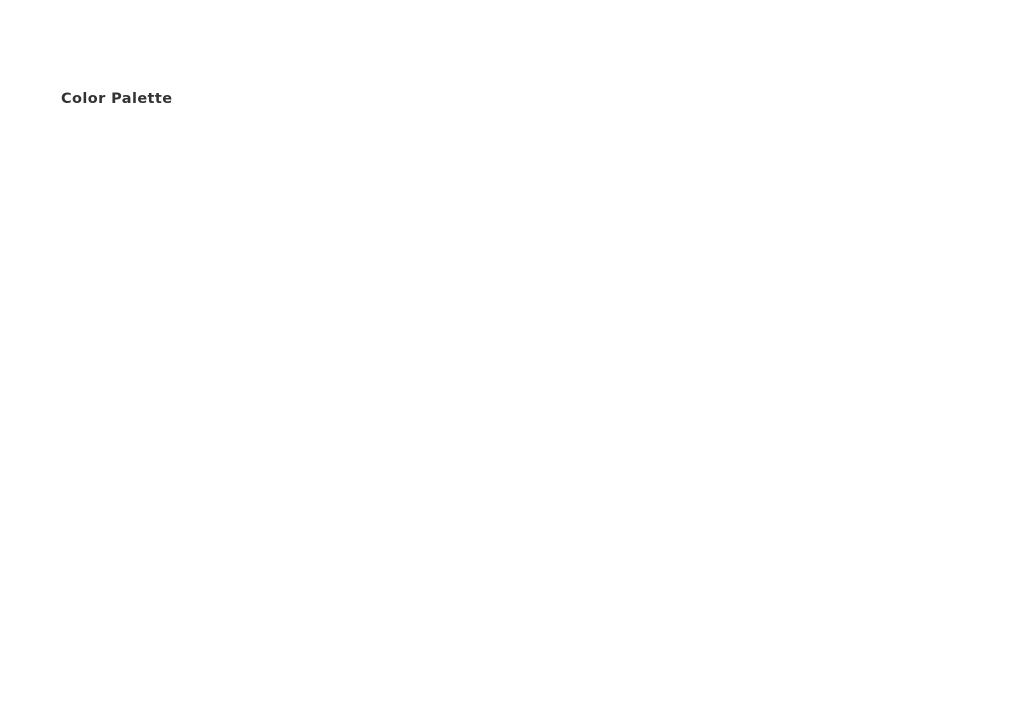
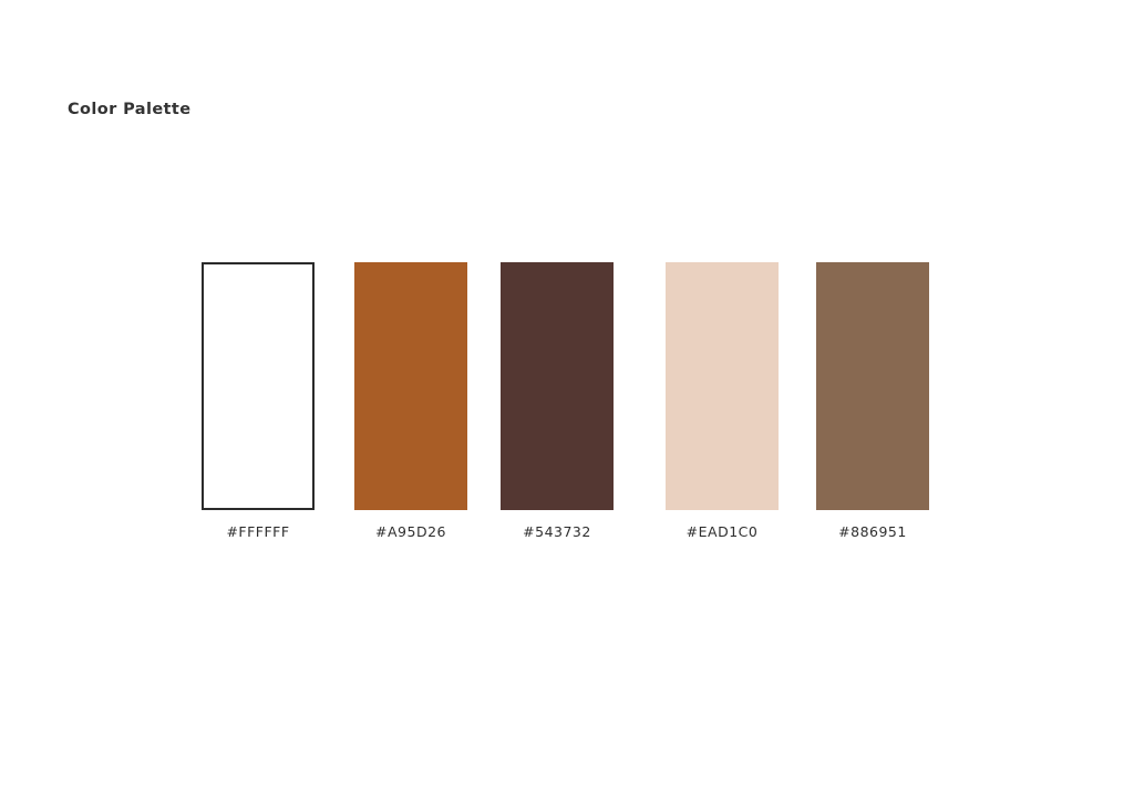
  Color Palette
+ #FFFFFF
+ #A95D26
+ #543732
+ #EAD1C0
+ #886951
